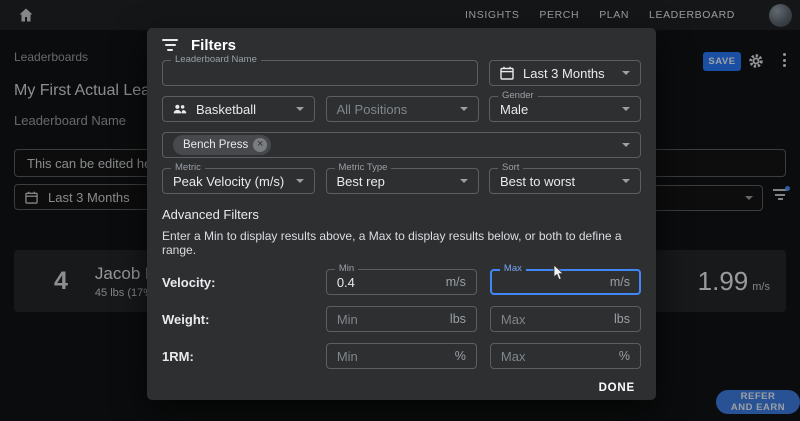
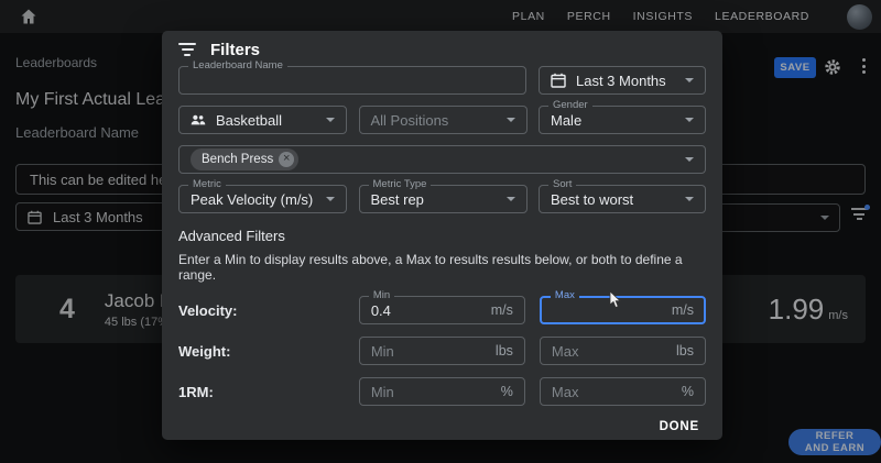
- INSIGHTS
+ PLAN
  PERCH
- PLAN
+ INSIGHTS
  LEADERBOARD
  Leaderboards
  My First Actual Lea
  Leaderboard Name
  This can be edited h
  Last 3 Months
  SAVE
  4
  1.99
  m/s
  REFER AND EARN
  Filters
  Leaderboard Name
  Last 3 Months
  Basketball
  All Positions
  Gender
  Male
  Bench Press
  Metric
  Peak Velocity (m/s)
  Metric Type
  Best rep
  Sort
  Best to worst
  Advanced Filters
- Enter a Min to display results above, a Max to display results below, or both to define a range.
+ Enter a Min to display results above, a Max to results results below, or both to define a range.
  Velocity:
  Min
  0.4
  m/s
  Max
  m/s
  Weight:
  Min
  lbs
  Max
  lbs
  1RM:
  Min
  %
  Max
  %
  DONE
